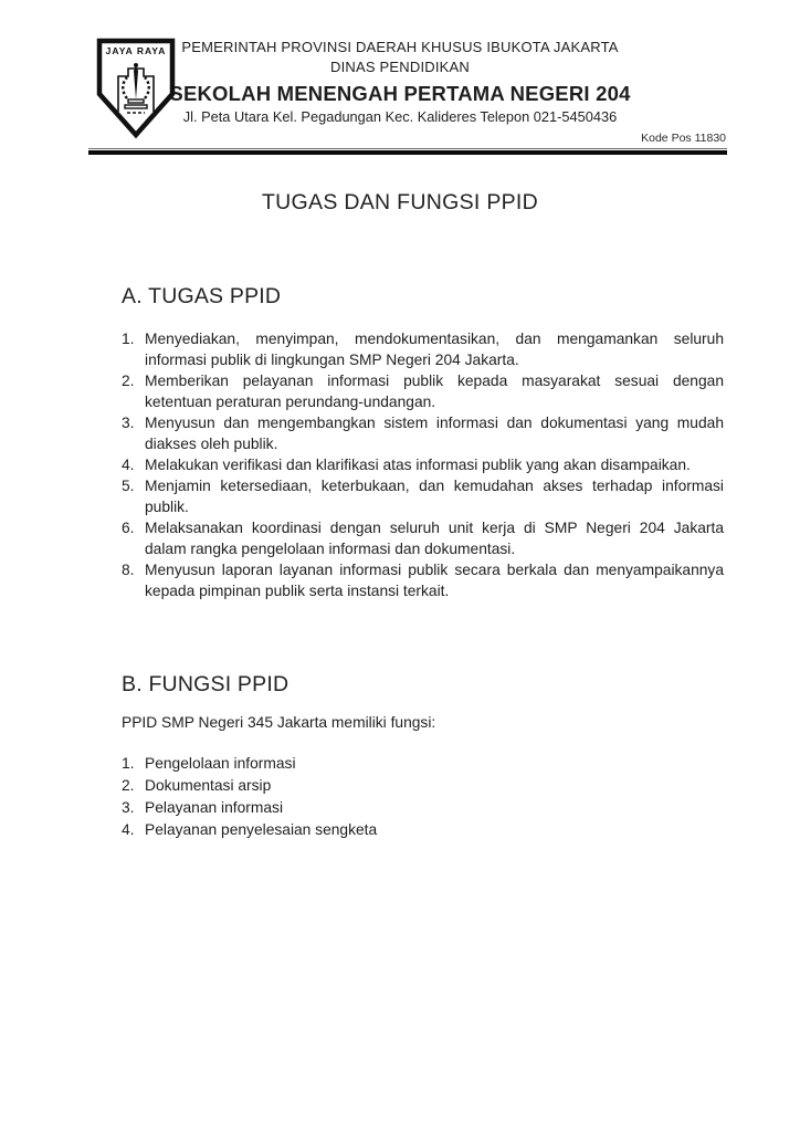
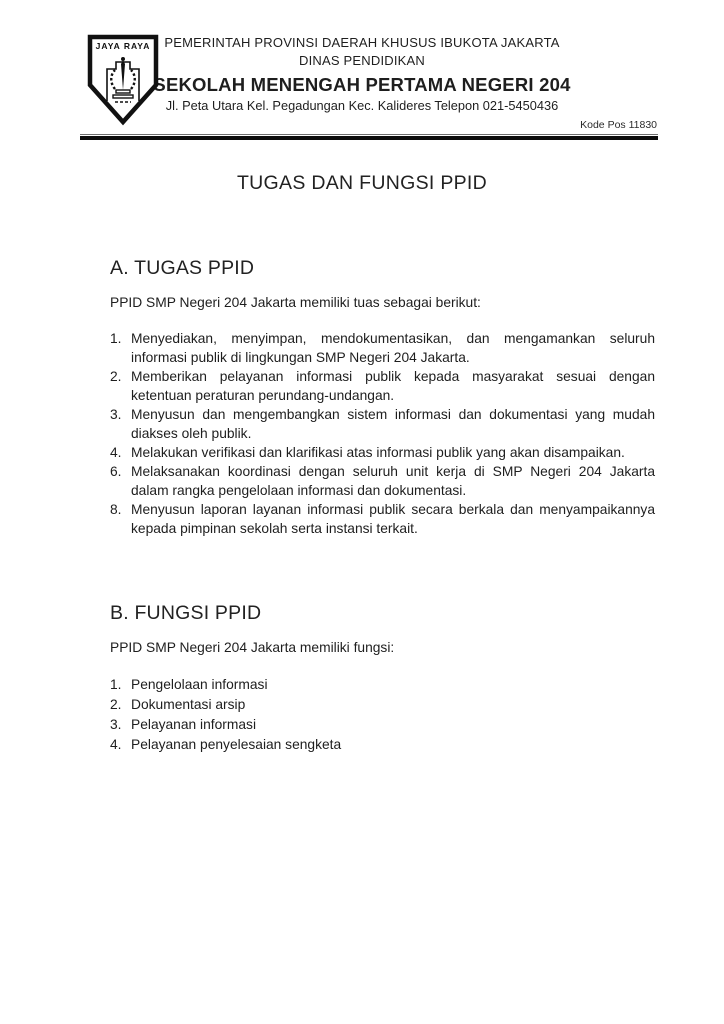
  JAYA RAYA
  PEMERINTAH PROVINSI DAERAH KHUSUS IBUKOTA JAKARTA
  DINAS PENDIDIKAN
  SEKOLAH MENENGAH PERTAMA NEGERI 204
  Jl. Peta Utara Kel. Pegadungan Kec. Kalideres Telepon 021-5450436
  Kode Pos 11830
  TUGAS DAN FUNGSI PPID
  A. TUGAS PPID
+ PPID SMP Negeri 204 Jakarta memiliki tuas sebagai berikut:
  1.
  Menyediakan, menyimpan, mendokumentasikan, dan mengamankan seluruh informasi publik di lingkungan SMP Negeri 204 Jakarta.
  2.
  Memberikan pelayanan informasi publik kepada masyarakat sesuai dengan ketentuan peraturan perundang-undangan.
  3.
  Menyusun dan mengembangkan sistem informasi dan dokumentasi yang mudah diakses oleh publik.
  4.
  Melakukan verifikasi dan klarifikasi atas informasi publik yang akan disampaikan.
- 5.
- Menjamin ketersediaan, keterbukaan, dan kemudahan akses terhadap informasi publik.
  6.
  Melaksanakan koordinasi dengan seluruh unit kerja di SMP Negeri 204 Jakarta dalam rangka pengelolaan informasi dan dokumentasi.
  8.
- Menyusun laporan layanan informasi publik secara berkala dan menyampaikannya kepada pimpinan publik serta instansi terkait.
+ Menyusun laporan layanan informasi publik secara berkala dan menyampaikannya kepada pimpinan sekolah serta instansi terkait.
  B. FUNGSI PPID
- PPID SMP Negeri 345 Jakarta memiliki fungsi:
+ PPID SMP Negeri 204 Jakarta memiliki fungsi:
  1.
  Pengelolaan informasi
  2.
  Dokumentasi arsip
  3.
  Pelayanan informasi
  4.
  Pelayanan penyelesaian sengketa
